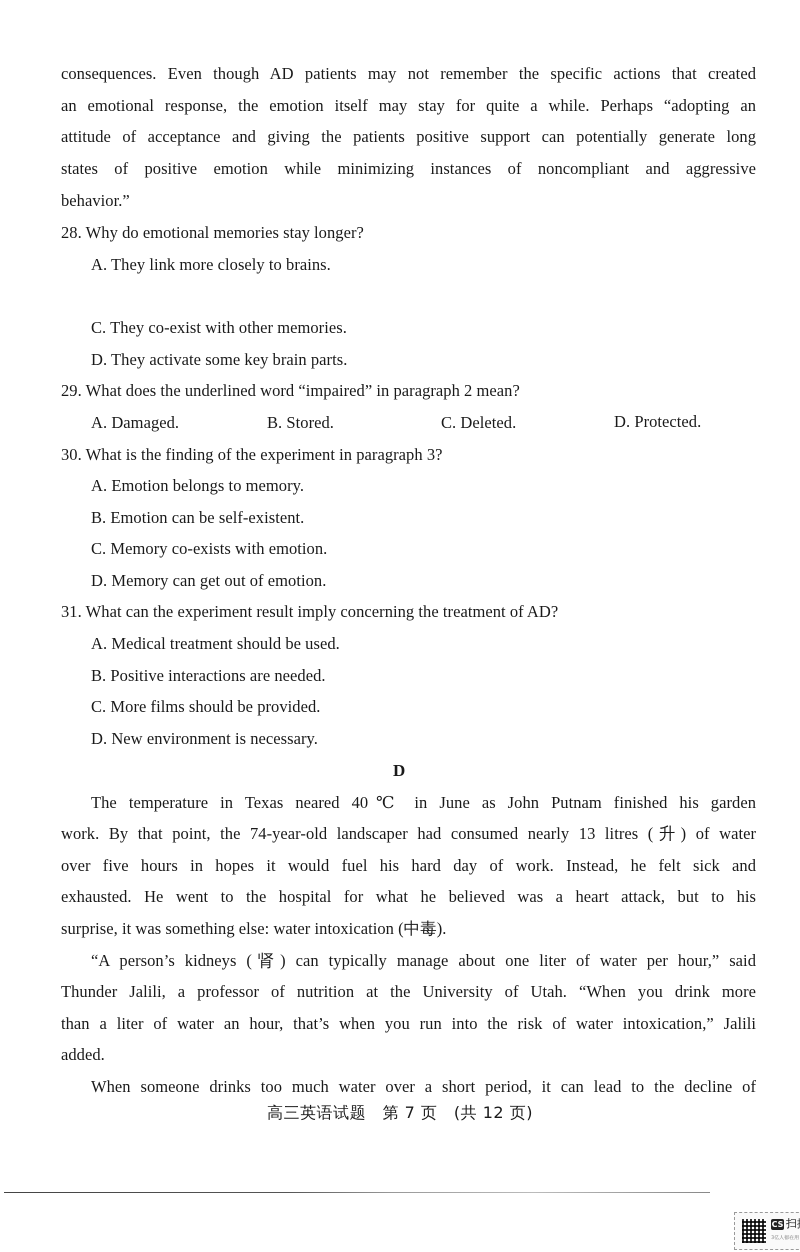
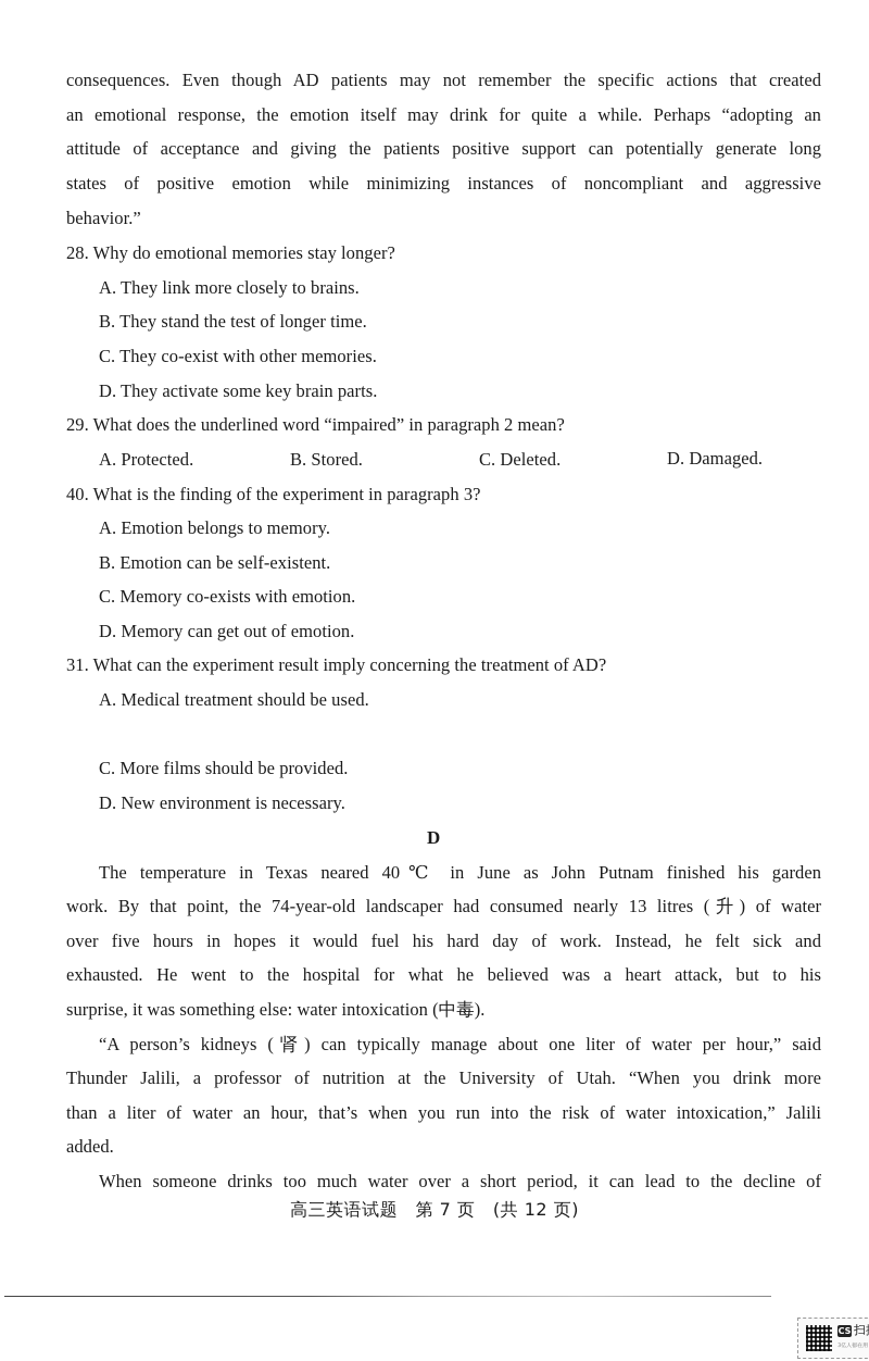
  consequences. Even though AD patients may not remember the specific actions that created
- an emotional response, the emotion itself may stay for quite a while. Perhaps “adopting an
+ an emotional response, the emotion itself may drink for quite a while. Perhaps “adopting an
  attitude of acceptance and giving the patients positive support can potentially generate long
  states of positive emotion while minimizing instances of noncompliant and aggressive
  behavior.”
  28. Why do emotional memories stay longer?
  A. They link more closely to brains.
+ B. They stand the test of longer time.
  C. They co-exist with other memories.
  D. They activate some key brain parts.
  29. What does the underlined word “impaired” in paragraph 2 mean?
- A. Damaged.
+ A. Protected.
  B. Stored.
  C. Deleted.
- D. Protected.
+ D. Damaged.
- 30. What is the finding of the experiment in paragraph 3?
+ 40. What is the finding of the experiment in paragraph 3?
  A. Emotion belongs to memory.
  B. Emotion can be self-existent.
  C. Memory co-exists with emotion.
  D. Memory can get out of emotion.
  31. What can the experiment result imply concerning the treatment of AD?
  A. Medical treatment should be used.
- B. Positive interactions are needed.
  C. More films should be provided.
  D. New environment is necessary.
  D
  The temperature in Texas neared 40℃ in June as John Putnam finished his garden
  work. By that point, the 74-year-old landscaper had consumed nearly 13 litres (升) of water
  over five hours in hopes it would fuel his hard day of work. Instead, he felt sick and
  exhausted. He went to the hospital for what he believed was a heart attack, but to his
  surprise, it was something else: water intoxication (中毒).
  “A person’s kidneys (肾) can typically manage about one liter of water per hour,” said
  Thunder Jalili, a professor of nutrition at the University of Utah. “When you drink more
  than a liter of water an hour, that’s when you run into the risk of water intoxication,” Jalili
  added.
  When someone drinks too much water over a short period, it can lead to the decline of
  高三英语试题 第 7 页 (共 12 页)
  CS
